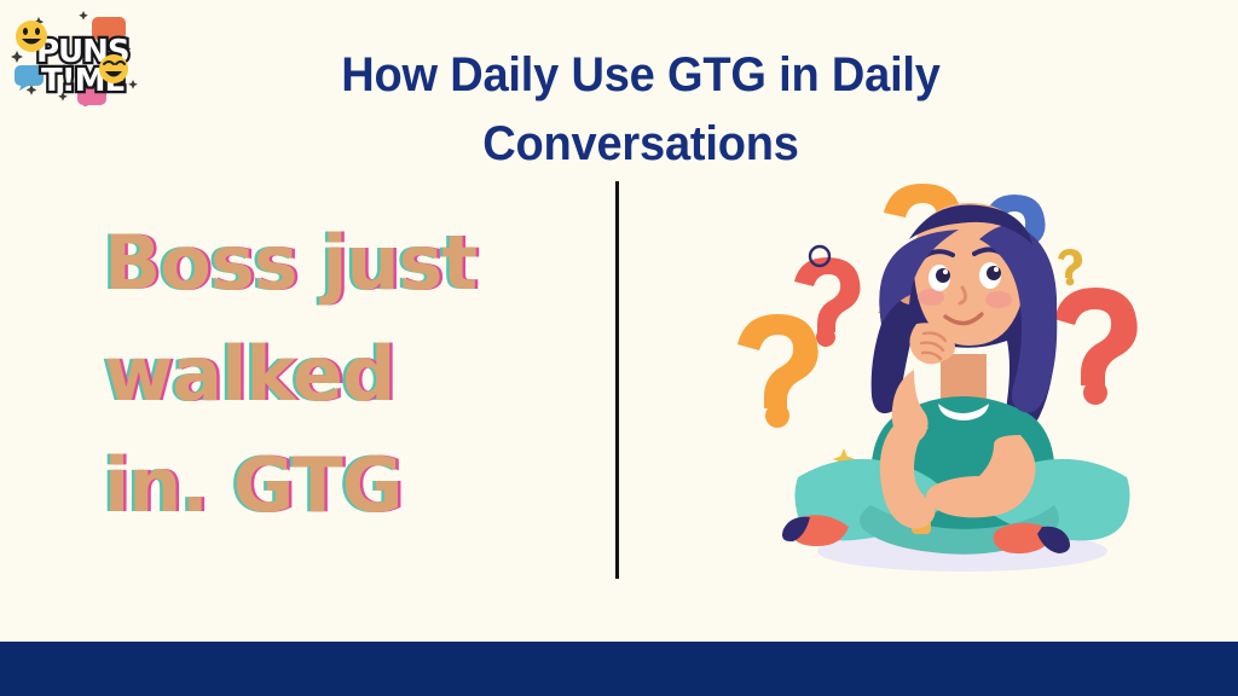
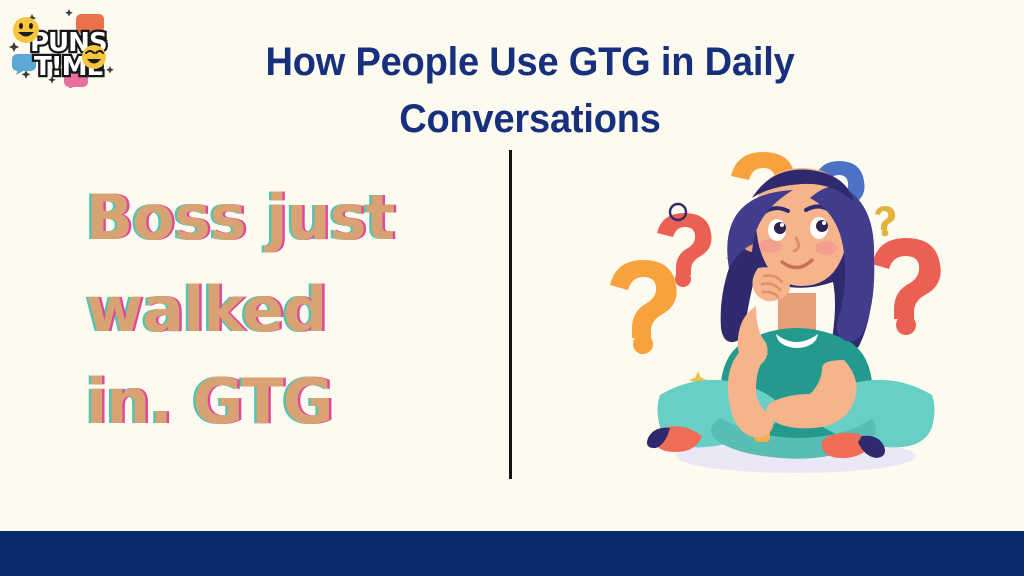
  PUNS
  T!M
- How Daily Use GTG in Daily
+ How People Use GTG in Daily
  Conversations
  Boss just
  walked
  in. GTG
